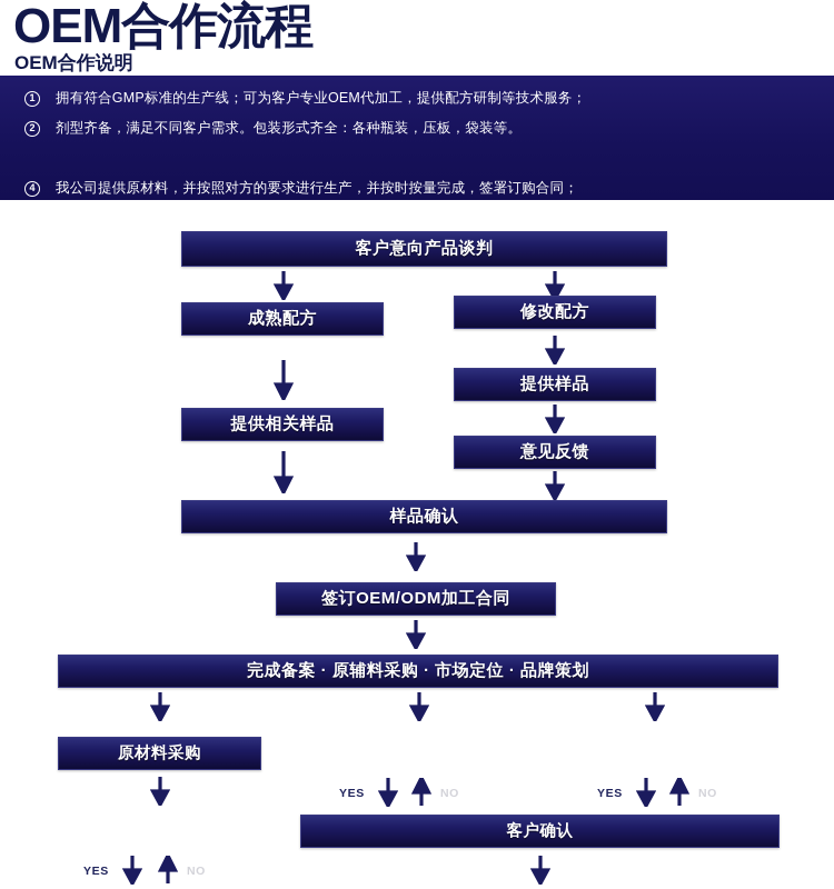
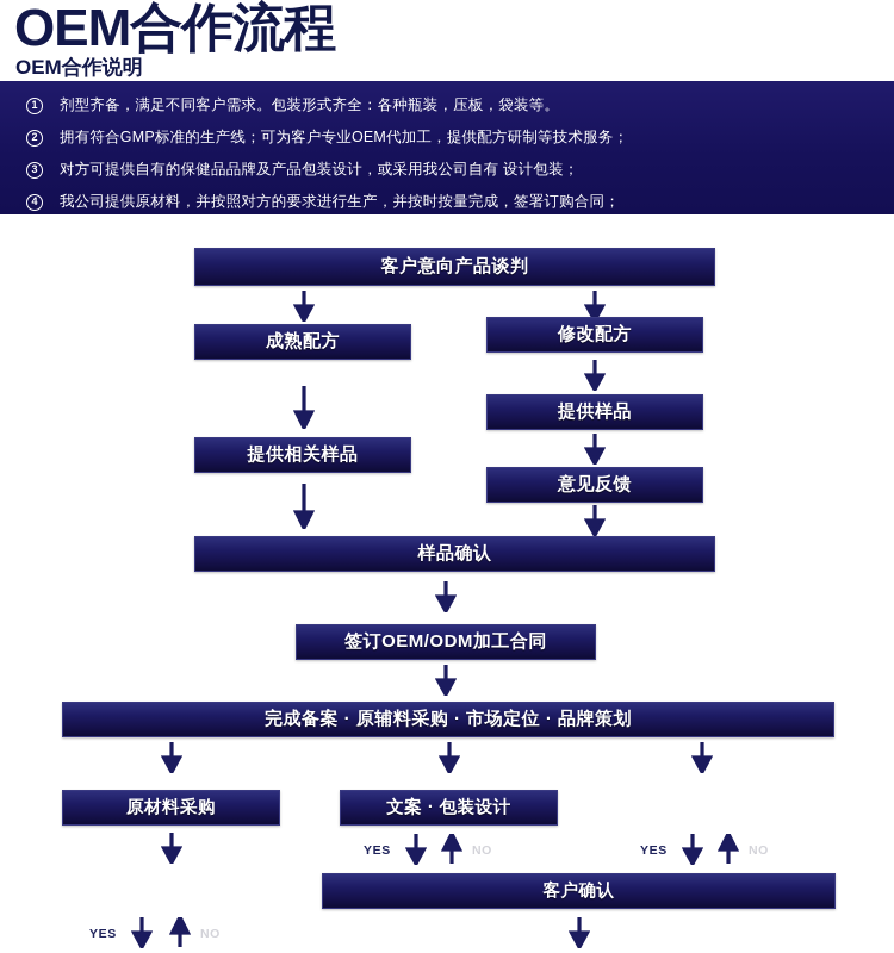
  OEM合作流程
  OEM合作说明
  1
- 拥有符合GMP标准的生产线；可为客户专业OEM代加工，提供配方研制等技术服务；
+ 剂型齐备，满足不同客户需求。包装形式齐全：各种瓶装，压板，袋装等。
  2
- 剂型齐备，满足不同客户需求。包装形式齐全：各种瓶装，压板，袋装等。
+ 拥有符合GMP标准的生产线；可为客户专业OEM代加工，提供配方研制等技术服务；
+ 3
+ 对方可提供自有的保健品品牌及产品包装设计，或采用我公司自有 设计包装；
  4
  我公司提供原材料，并按照对方的要求进行生产，并按时按量完成，签署订购合同；
  客户意向产品谈判
  成熟配方
  修改配方
  提供样品
  提供相关样品
  意见反馈
  样品确认
  签订OEM/ODM加工合同
  完成备案 · 原辅料采购 · 市场定位 · 品牌策划
  原材料采购
+ 文案 · 包装设计
  YES
  NO
  YES
  NO
  客户确认
  YES
  NO
